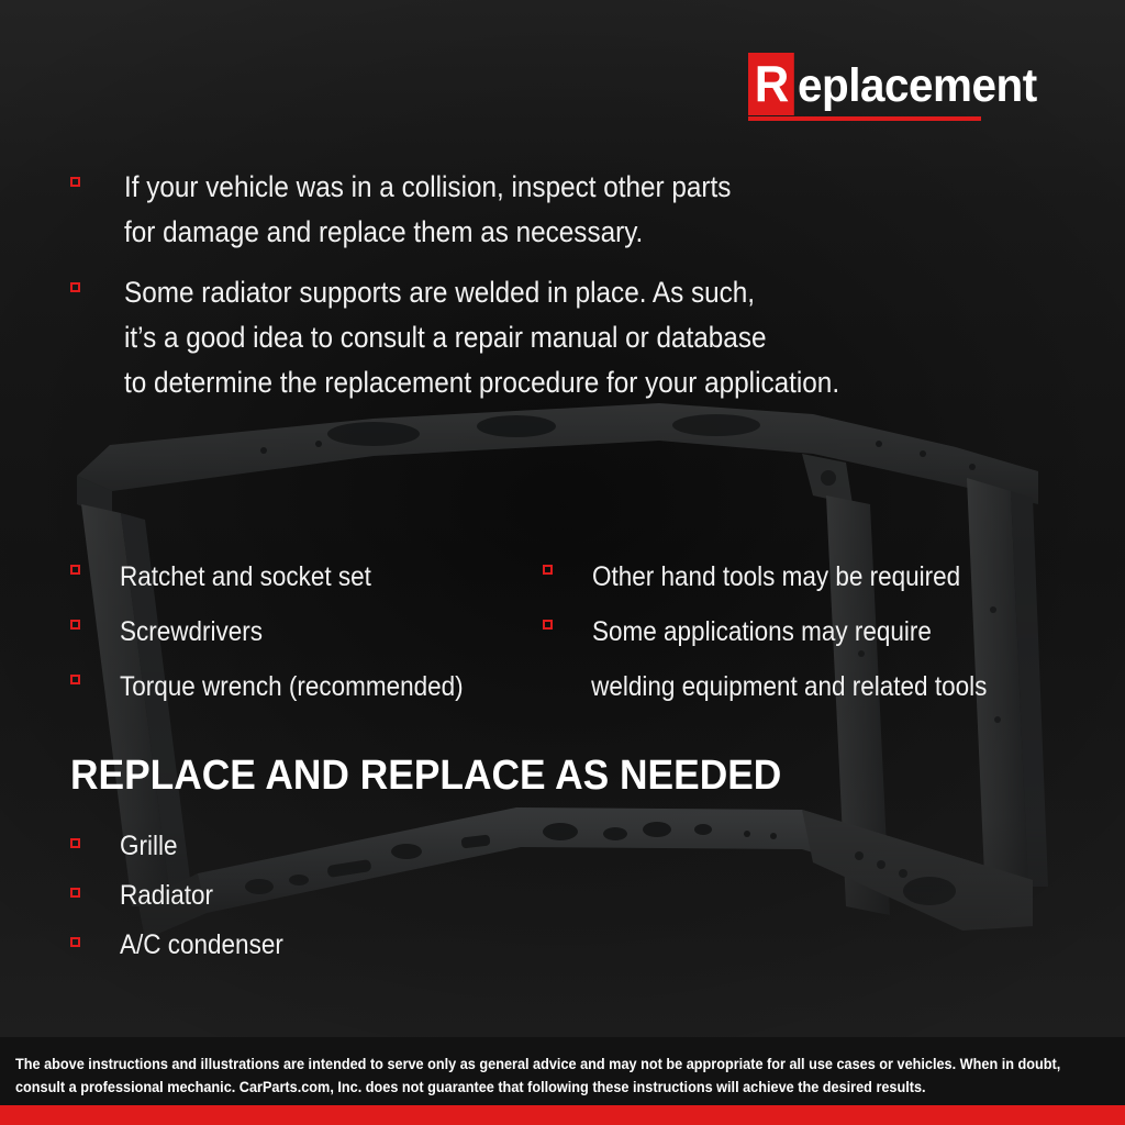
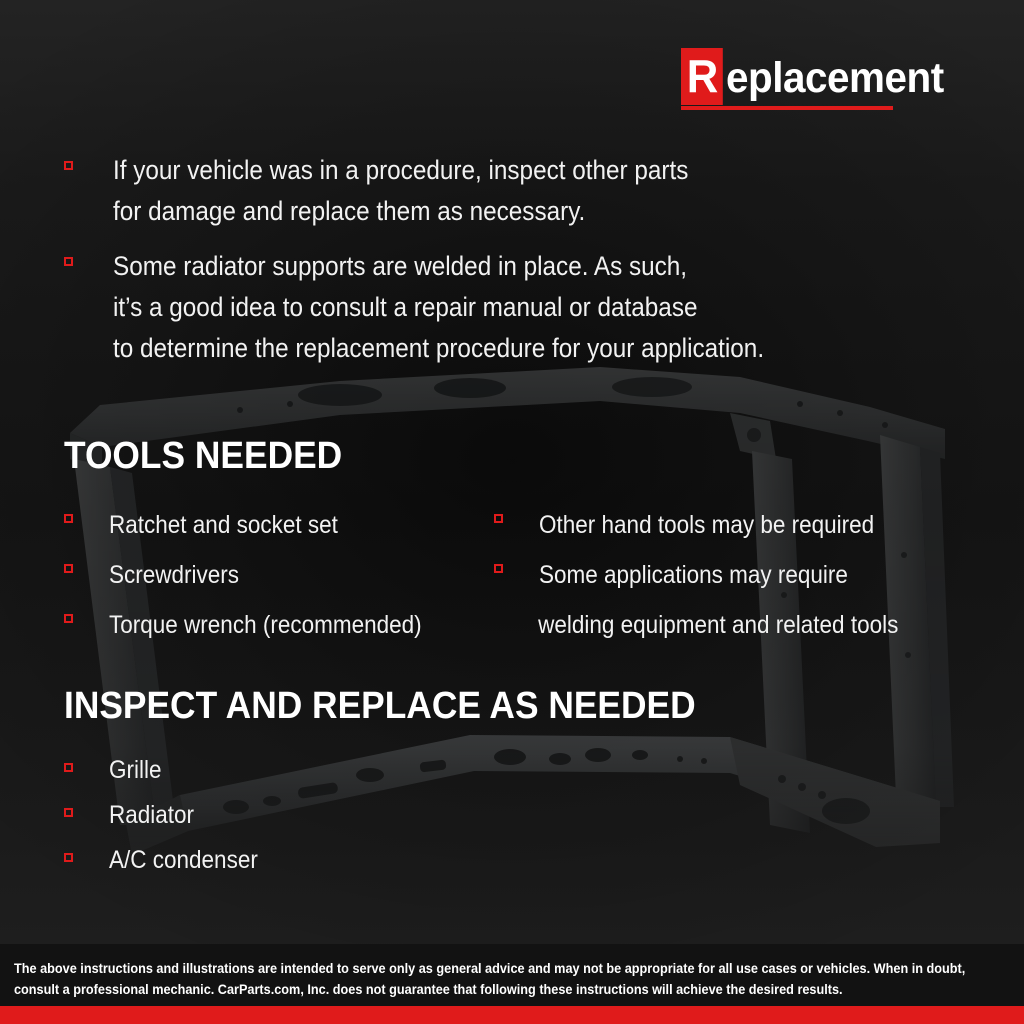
  R
  eplacement
- If your vehicle was in a collision, inspect other parts
+ If your vehicle was in a procedure, inspect other parts
  for damage and replace them as necessary.
  Some radiator supports are welded in place. As such,
  it’s a good idea to consult a repair manual or database
  to determine the replacement procedure for your application.
+ TOOLS NEEDED
  Ratchet and socket set
  Screwdrivers
  Torque wrench (recommended)
  Other hand tools may be required
  Some applications may require
  welding equipment and related tools
- REPLACE AND REPLACE AS NEEDED
+ INSPECT AND REPLACE AS NEEDED
  Grille
  Radiator
  A/C condenser
  The above instructions and illustrations are intended to serve only as general advice and may not be appropriate for all use cases or vehicles. When in doubt, consult a professional mechanic. CarParts.com, Inc. does not guarantee that following these instructions will achieve the desired results.
